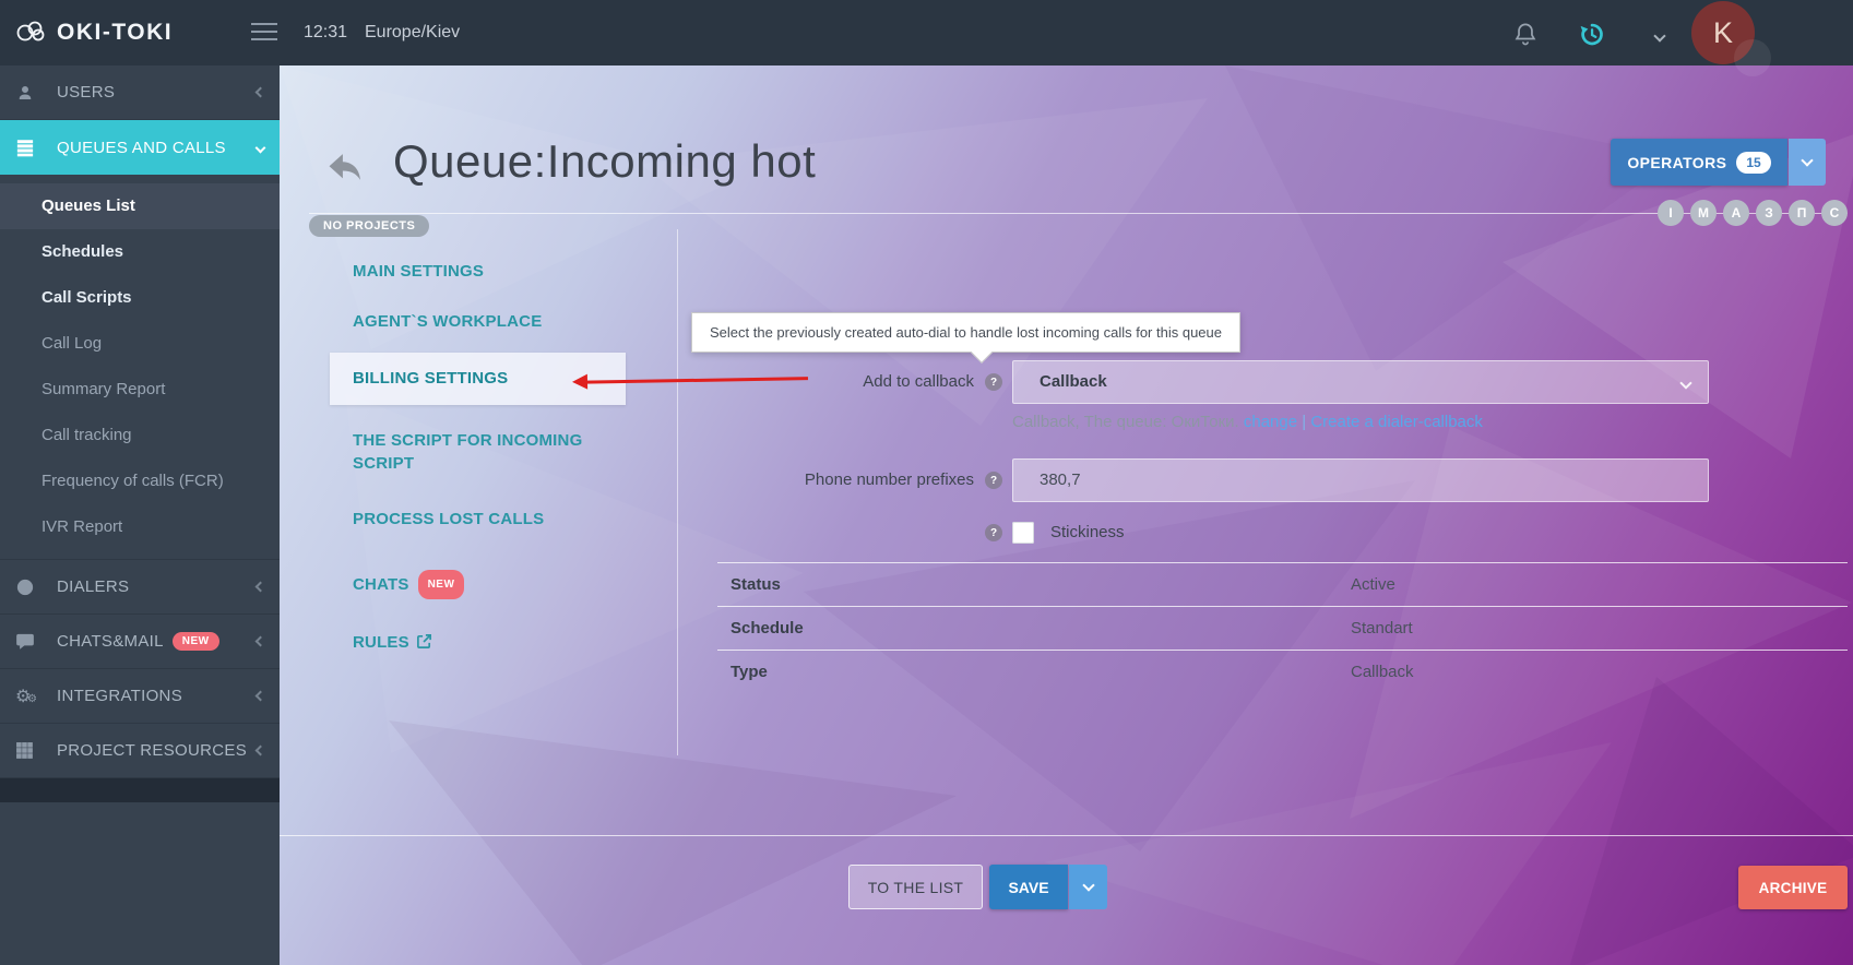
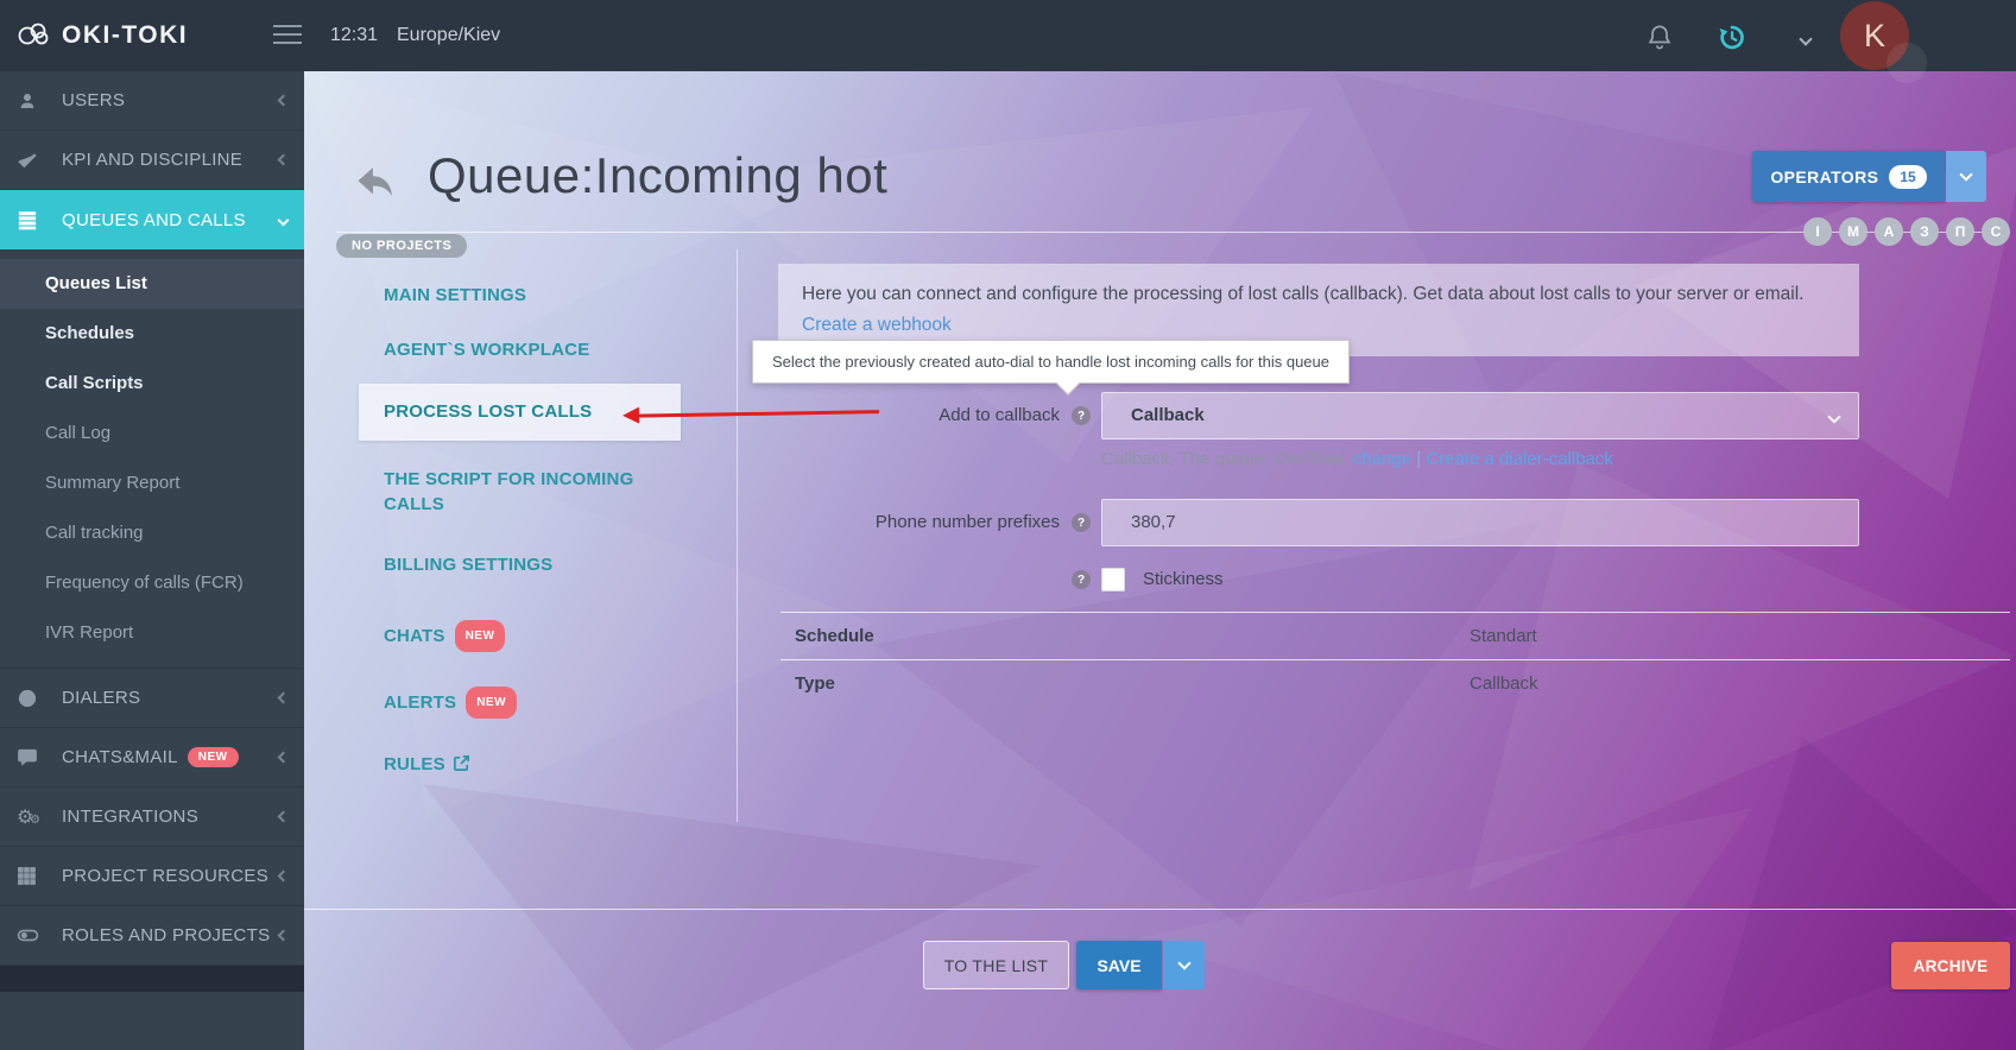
  OKI-TOKI
  12:31
  Europe/Kiev
  K
  USERS
+ KPI AND DISCIPLINE
  QUEUES AND CALLS
  Queues List
  Schedules
  Call Scripts
  Call Log
  Summary Report
  Call tracking
  Frequency of calls (FCR)
  IVR Report
  DIALERS
  CHATS&MAIL
  NEW
  ⚙
  ⚙
  INTEGRATIONS
  PROJECT RESOURCES
+ ROLES AND PROJECTS
  Queue:Incoming hot
  NO PROJECTS
  OPERATORS
  15
  I
  M
  A
  З
  П
  C
  MAIN SETTINGS
  AGENT`S WORKPLACE
- BILLING SETTINGS
+ PROCESS LOST CALLS
- THE SCRIPT FOR INCOMING SCRIPT
+ THE SCRIPT FOR INCOMING CALLS
- PROCESS LOST CALLS
+ BILLING SETTINGS
  CHATS NEW
+ ALERTS NEW
  RULES
+ Here you can connect and configure the processing of lost calls (callback). Get data about lost calls to your server or email. Create a webhook
  Select the previously created auto-dial to handle lost incoming calls for this queue
  Add to callback
  ?
  Callback
  Callback, The queue: ОкиТоки. change | Create a dialer-callback
  Phone number prefixes
  ?
  380,7
  ?
  Stickiness
- Status
- Active
  Schedule
  Standart
  Type
  Callback
  TO THE LIST
  SAVE
  ARCHIVE
